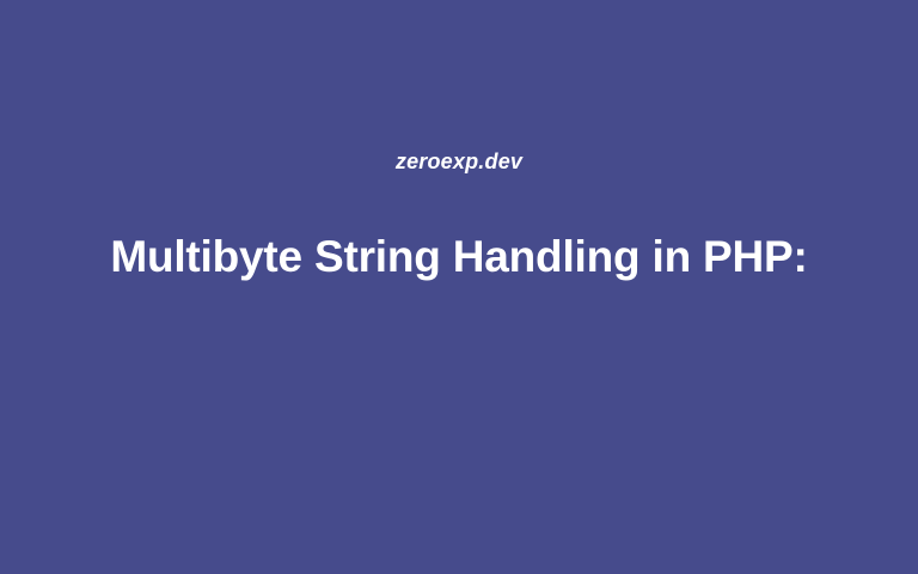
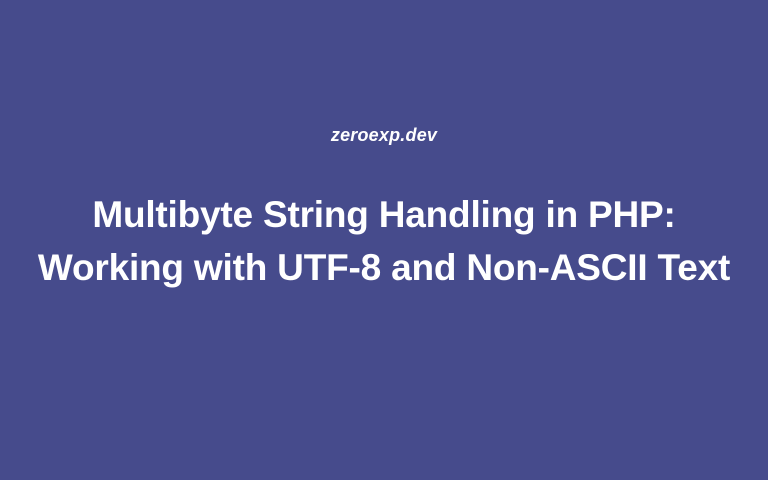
  zeroexp.dev
  Multibyte String Handling in PHP:
+ Working with UTF-8 and Non-ASCII Text
